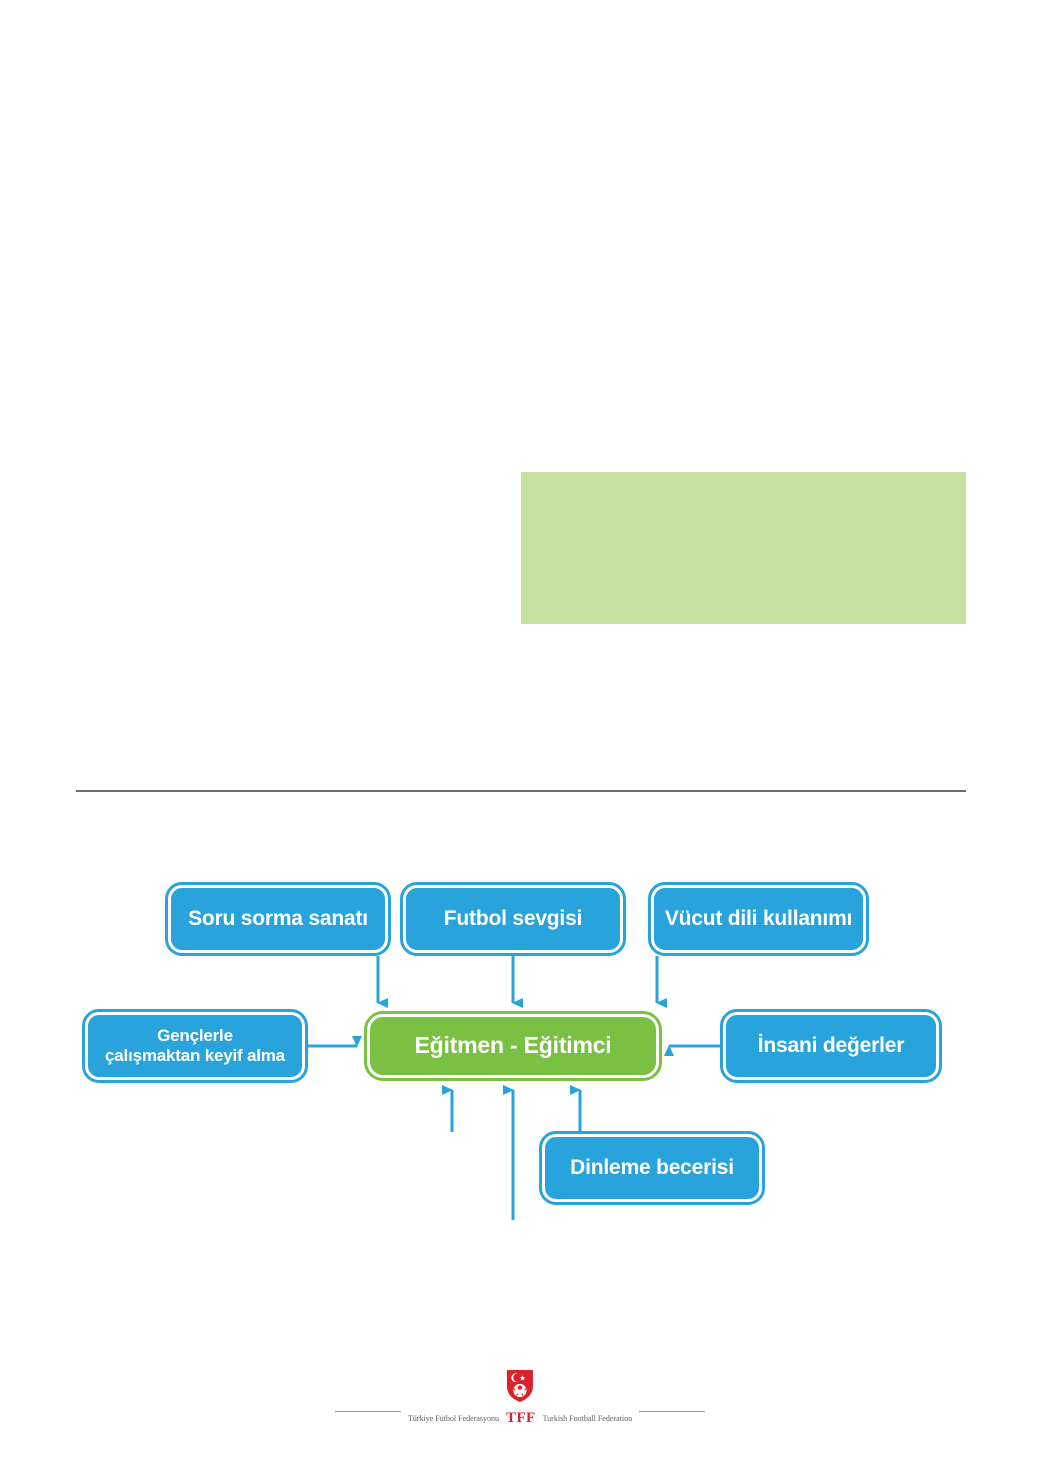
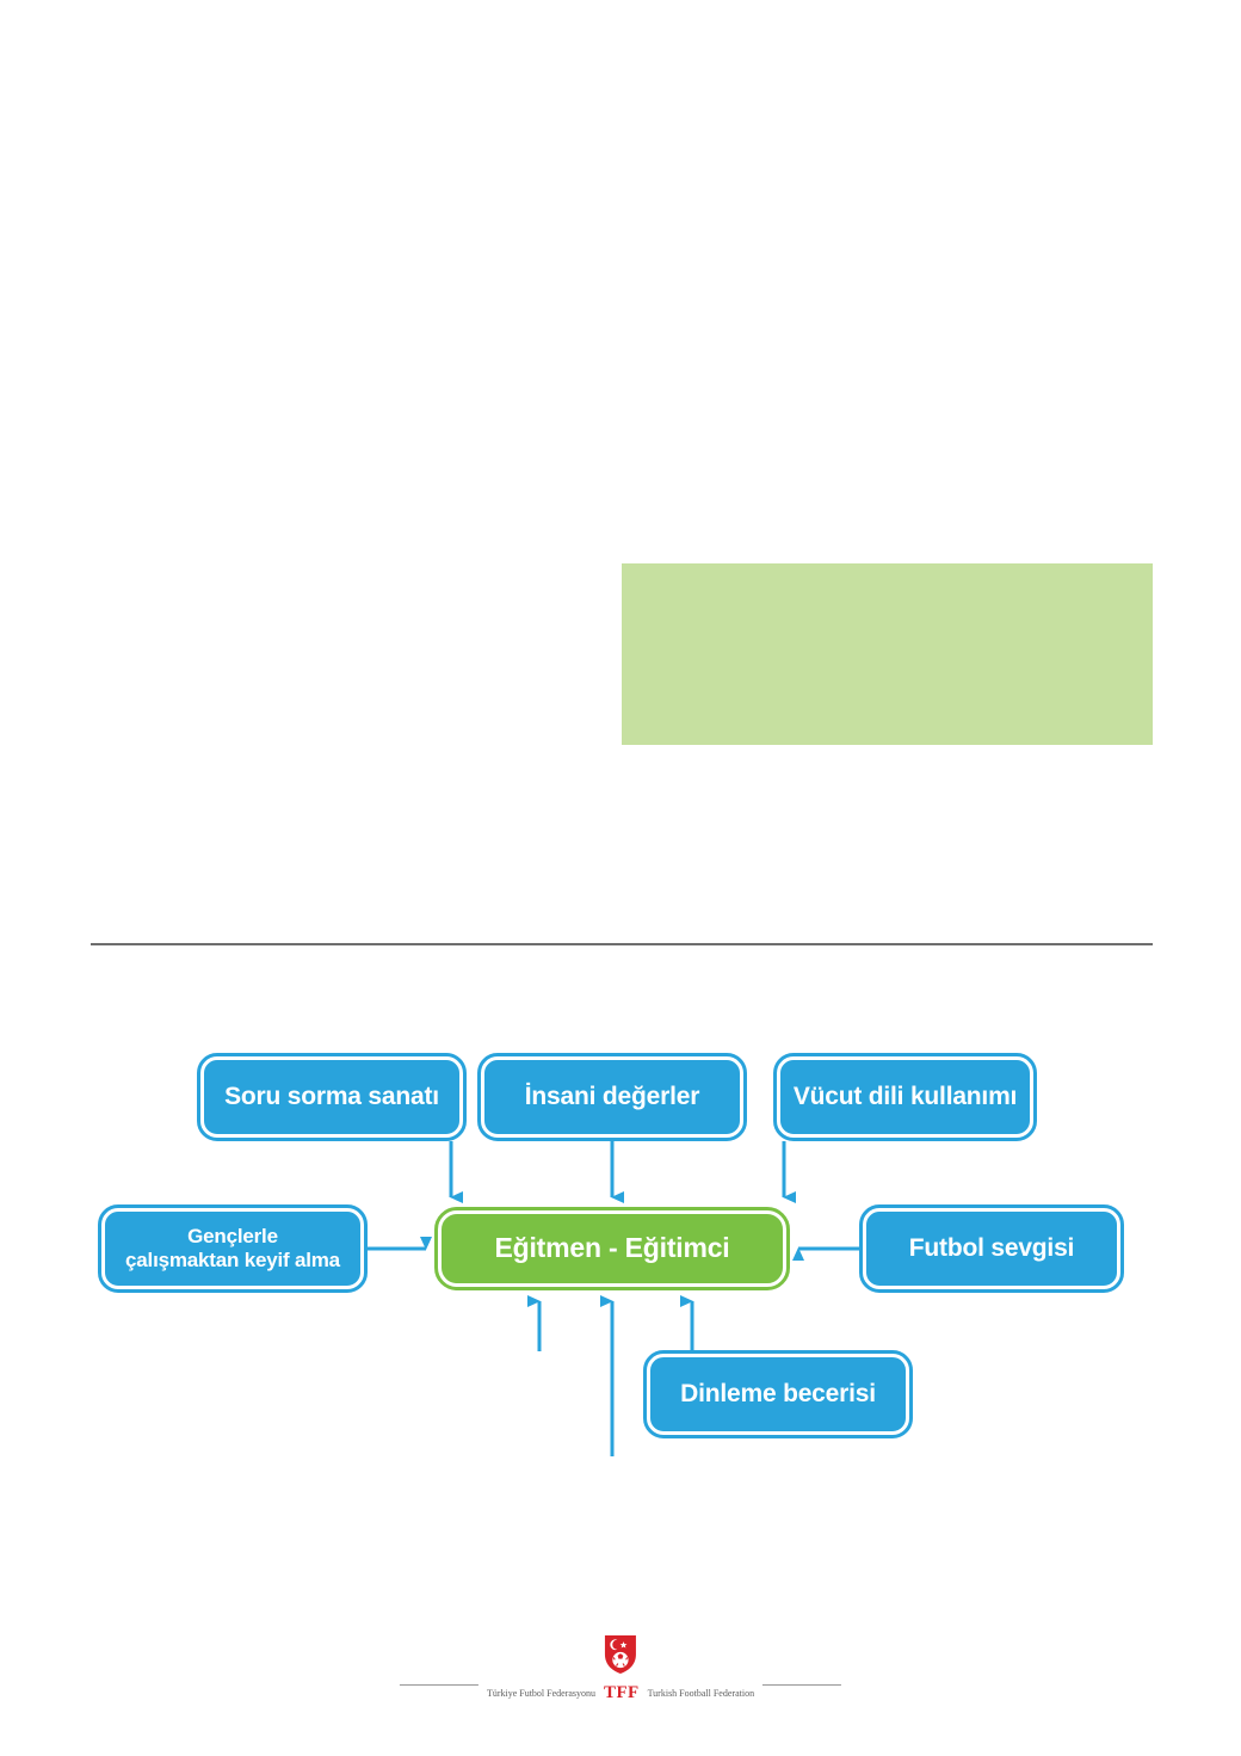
  Soru sorma sanatı
- Futbol sevgisi
+ İnsani değerler
  Vücut dili kullanımı
  Gençlerle
  çalışmaktan keyif alma
  Eğitmen - Eğitimci
- İnsani değerler
+ Futbol sevgisi
  Dinleme becerisi
  Türkiye Futbol Federasyonu
  TFF
  Turkish Football Federation
